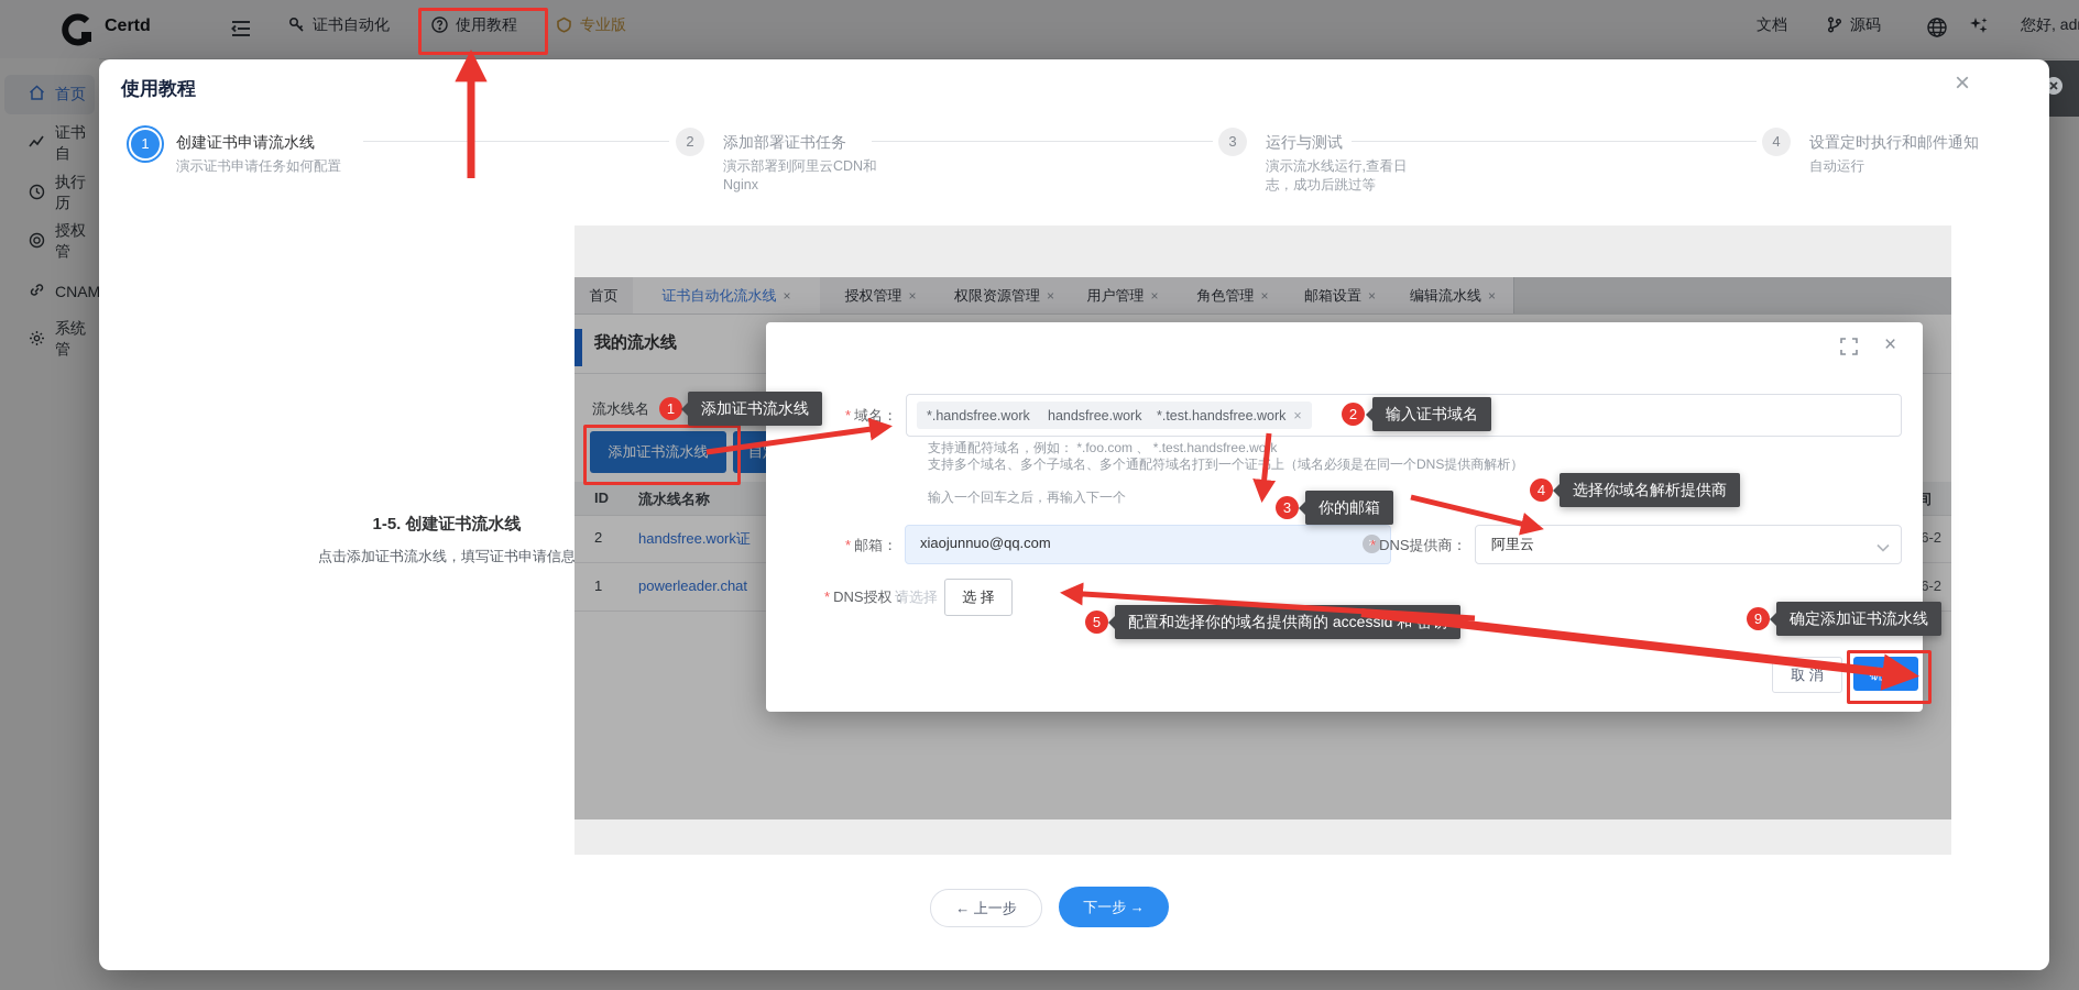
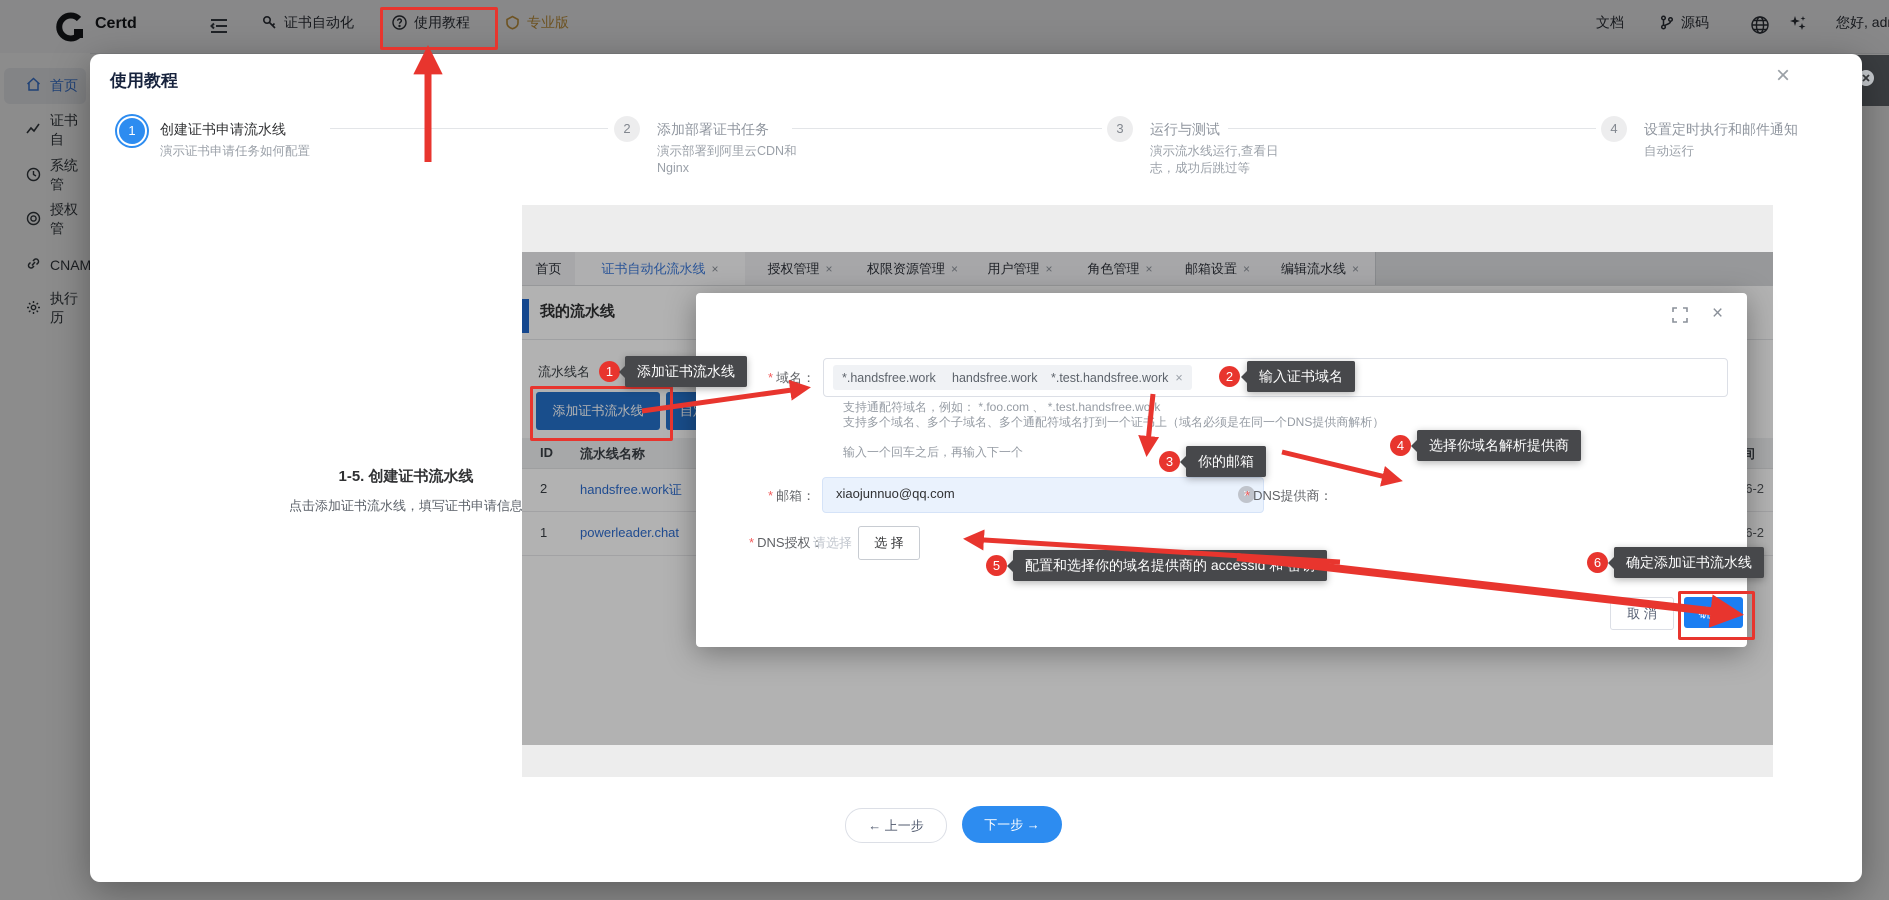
  Certd
  证书自动化
  使用教程
  专业版
  文档
  源码
  首页
  证书自
- 执行历
+ 系统管
  授权管
  CNAM
- 系统管
+ 执行历
  使用教程
  ×
  1
  创建证书申请流水线
  演示证书申请任务如何配置
  2
  添加部署证书任务
  演示部署到阿里云CDN和Nginx
  3
  运行与测试
  演示流水线运行,查看日志，成功后跳过等
  4
  设置定时执行和邮件通知
  自动运行
  1-5. 创建证书流水线
  点击添加证书流水线，填写证书申请信息
  ← 上一步
  下一步 →
  首页
  证书自动化流水线
  ×
  授权管理
  ×
  权限资源管理
  ×
  用户管理
  ×
  角色管理
  ×
  邮箱设置
  ×
  编辑流水线
  ×
  我的流水线
  流水线名
  添加证书流水线
  ID
  流水线名称
  间
  2
  handsfree.work证
  6-2
  1
  powerleader.chat
  6-2
  ×
  * 域名：
  *.handsfree.work
  handsfree.work
  *.test.handsfree.work
  ×
  支持通配符域名，例如： *.foo.com 、 *.test.handsfree.wok
  支持多个域名、多个子域名、多个通配符域名打到一个证上（域名必须是在同一个DNS提供商解析）
  输入一个回车之后，再输入下一个
  * 邮箱：
  xiaojunnuo@qq.com
  ×
  * DNS提供商：
- 阿里云
  * DNS授权：
  请选择
  选 择
  取 消
  1
  添加证书流水线
  2
  输入证书域名
  3
  你的邮箱
  4
  选择你域名解析提供商
  5
  配置和选择你的域名提供商的 accessid
- 9
+ 6
  确定添加证书流水线
